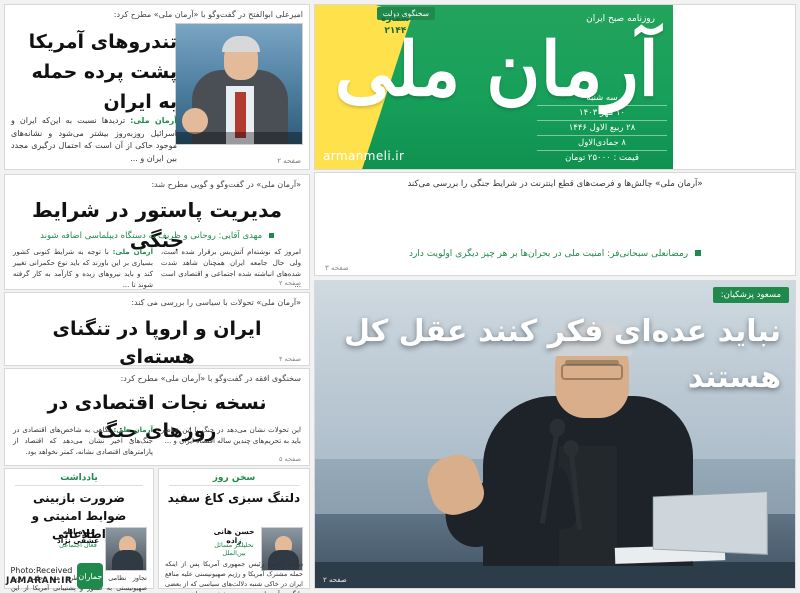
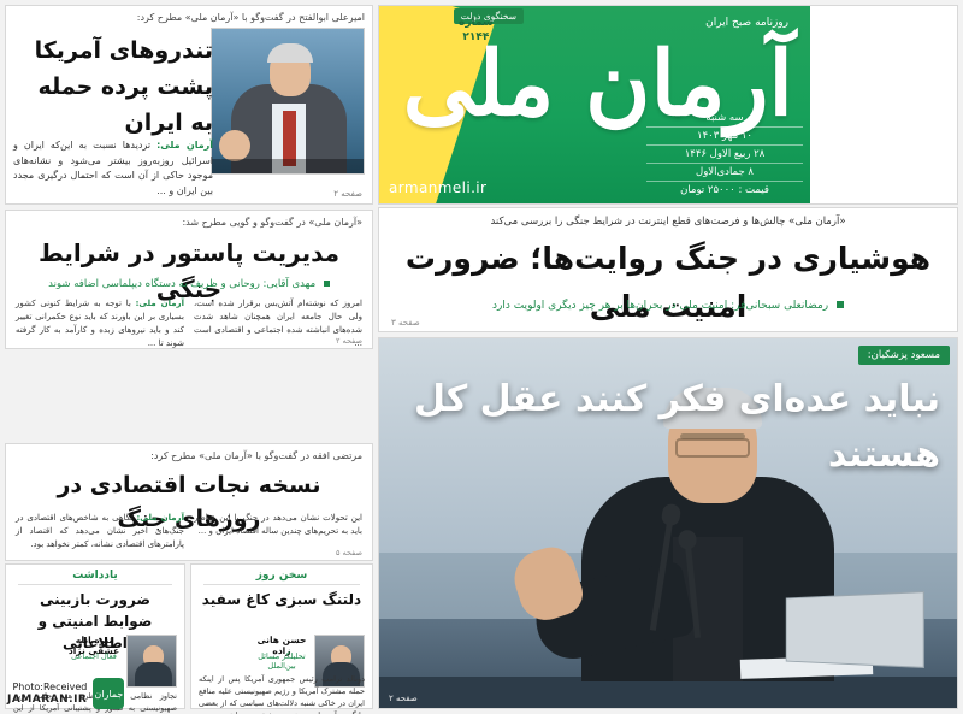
  امیرعلی ابوالفتح در گفت‌وگو با «آرمان ملی» مطرح کرد:
  تندروهای آمریکا پشت پرده حمله به ایران
  آرمان ملی: تردیدها نسبت به این‌که ایران و اسرائیل روزبه‌روز بیشتر می‌شود و نشانه‌های موجود حاکی از آن است که احتمال درگیری مجدد بین ایران و ...
  صفحه ۲
  سخنگوی دولت
  روزنامه صبح ایران
  آرمان ملی
  شماره
  ۲۱۴۴
  armanmeli.ir
  سه شنبه
  ۱۰ مهر ۱۴۰۳
  ۲۸ ربيع الاول ۱۴۴۶
  ۸ جمادی‌الاول
  قیمت : ۲۵۰۰۰ تومان
  «آرمان ملی» چالش‌ها و فرصت‌های قطع اینترنت در شرایط جنگی را بررسی می‌کند
+ هوشیاری در جنگ روایت‌ها؛ ضرورت امنیت ملی
  رمضانعلی سبحانی‌فر: امنیت ملی در بحران‌ها بر هر چیز دیگری اولویت دارد
  صفحه ۳
  «آرمان ملی» در گفت‌وگو و گویی مطرح شد:
  مدیریت پاستور در شرایط جنگی
  مهدی آقایی: روحانی و ظریف به دستگاه دیپلماسی اضافه شوند
  امروز که نوشته‌ام آتش‌بس برقرار شده است، ولی حال جامعه ایران همچنان شاهد شدت شده‌های انباشته شده اجتماعی و اقتصادی است ...
  آرمان ملی: با توجه به شرایط کنونی کشور بسیاری بر این باورند که باید نوع حکمرانی تغییر کند و باید نیروهای زبده و کارآمد به کار گرفته شوند تا ...
  صفحه ۲
- «آرمان ملی» تحولات با سیاسی را بررسی می کند:
- ایران و اروپا در تنگنای هسته‌ای
- صفحه ۴
- سخنگوی افقه در گفت‌وگو با «آرمان ملی» مطرح کرد:
+ مرتضی افقه در گفت‌وگو با «آرمان ملی» مطرح کرد:
  نسخه نجات اقتصادی در روزهای جنگ
  این تحولات نشان می‌دهد در جنگ با این عناصر باید به تحریم‌های چندین ساله اقتصاد ایران و ...
  آرمان ملی: نگاهی به شاخص‌های اقتصادی در جنگ‌های اخیر نشان می‌دهد که اقتصاد از پارامترهای اقتصادی نشانه، کمتر نخواهد بود.
  صفحه ۵
  یادداشت
  ضرورت بازبینی ضوابط امنیتی و اطلاعاتی
  نیره ابله عشقی نژاد
  فعال اجتماعی
  سخن روز
  دلتنگ سبزی کاغ سفید
  حسن هانی زاده
  تحلیلگر مسائل بین‌الملل
  مسعود پزشکیان:
  نباید عده‌ای فکر کنند عقل کل هستند
  صفحه ۲
  جماران
  Photo:Received
  JAMARAN.IR
